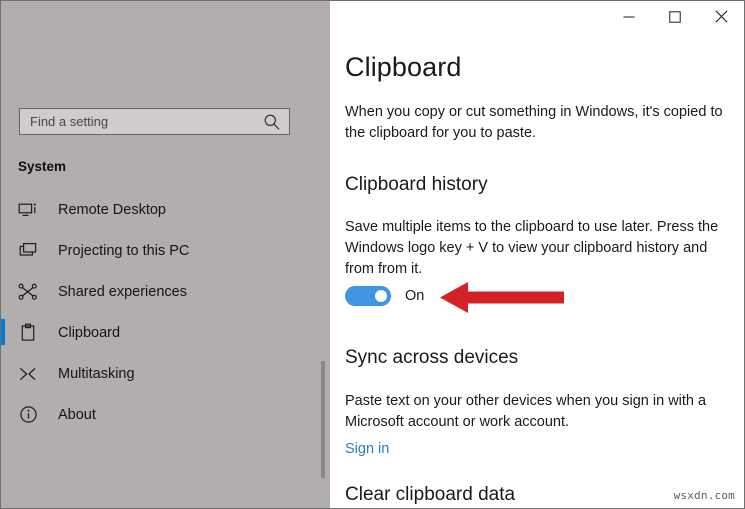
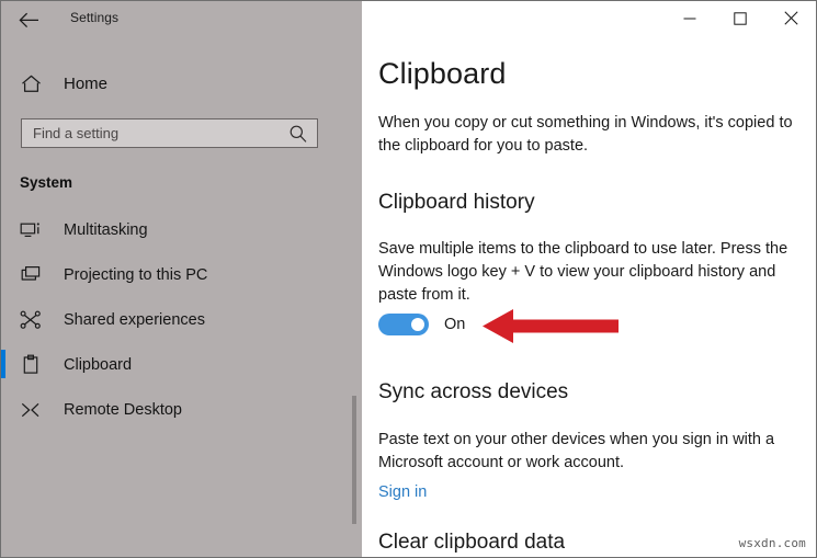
+ Settings
+ Home
  Find a setting
  System
- Remote Desktop
+ Multitasking
  Projecting to this PC
  Shared experiences
  Clipboard
- Multitasking
+ Remote Desktop
- About
  Clipboard
  When you copy or cut something in Windows, it's copied to the clipboard for you to paste.
  Clipboard history
- Save multiple items to the clipboard to use later. Press the Windows logo key + V to view your clipboard history and from from it.
+ Save multiple items to the clipboard to use later. Press the Windows logo key + V to view your clipboard history and paste from it.
  On
  Sync across devices
  Paste text on your other devices when you sign in with a Microsoft account or work account.
  Sign in
  Clear clipboard data
  wsxdn.com
